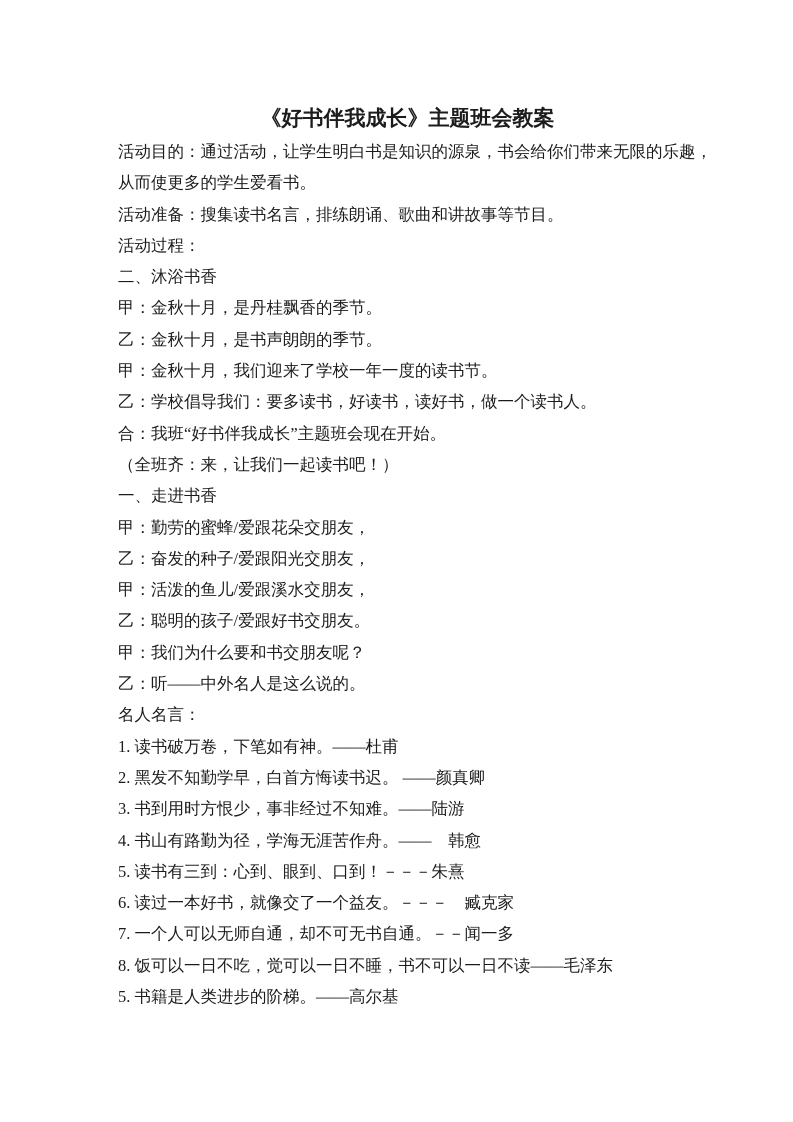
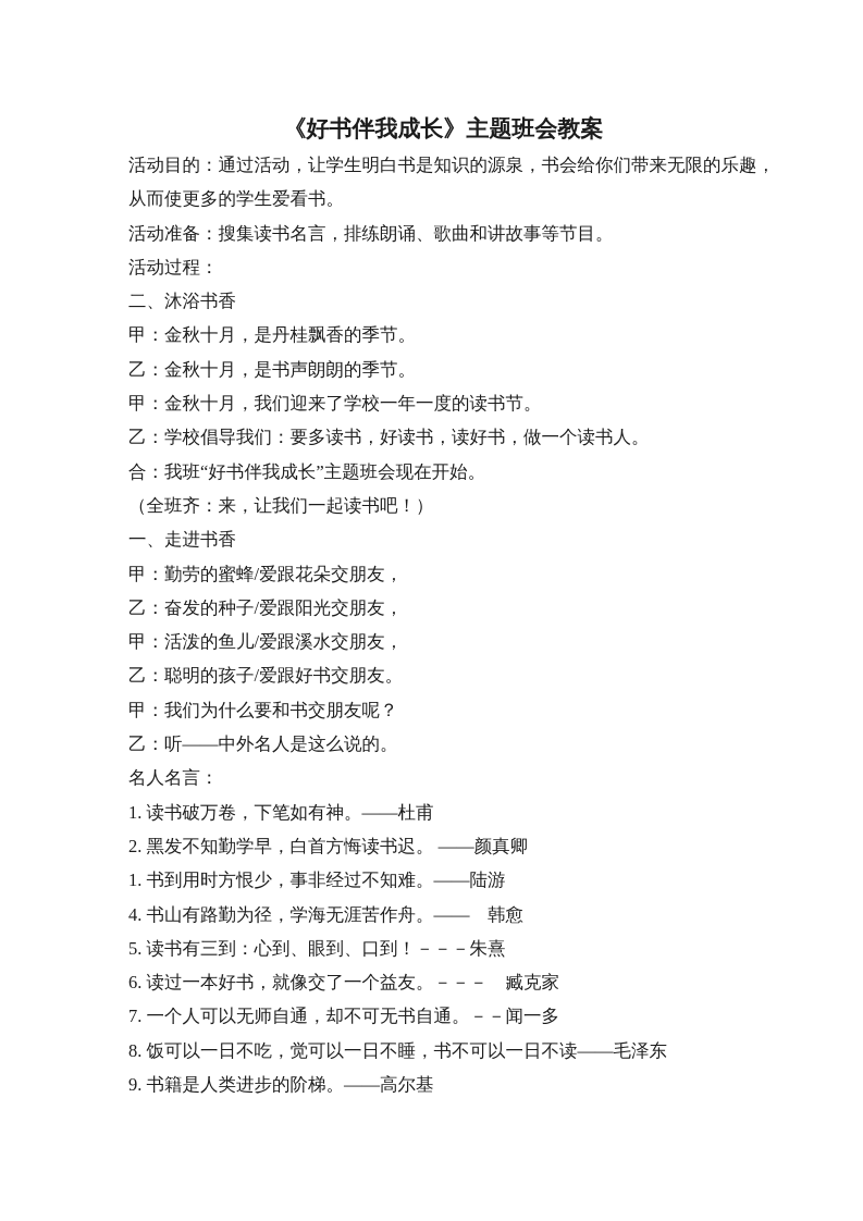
  《好书伴我成长》主题班会教案
  活动目的：通过活动，让学生明白书是知识的源泉，书会给你们带来无限的乐趣，
  从而使更多的学生爱看书。
  活动准备：搜集读书名言，排练朗诵、歌曲和讲故事等节目。
  活动过程：
  二、沐浴书香
  甲：金秋十月，是丹桂飘香的季节。
  乙：金秋十月，是书声朗朗的季节。
  甲：金秋十月，我们迎来了学校一年一度的读书节。
  乙：学校倡导我们：要多读书，好读书，读好书，做一个读书人。
  合：我班“好书伴我成长”主题班会现在开始。
  （全班齐：来，让我们一起读书吧！）
  一、走进书香
  甲：勤劳的蜜蜂/爱跟花朵交朋友，
  乙：奋发的种子/爱跟阳光交朋友，
  甲：活泼的鱼儿/爱跟溪水交朋友，
  乙：聪明的孩子/爱跟好书交朋友。
  甲：我们为什么要和书交朋友呢？
  乙：听——中外名人是这么说的。
  名人名言：
  1. 读书破万卷，下笔如有神。——杜甫
  2. 黑发不知勤学早，白首方悔读书迟。 ——颜真卿
- 3. 书到用时方恨少，事非经过不知难。——陆游
+ 1. 书到用时方恨少，事非经过不知难。——陆游
  4. 书山有路勤为径，学海无涯苦作舟。—— 韩愈
  5. 读书有三到：心到、眼到、口到！－－－朱熹
  6. 读过一本好书，就像交了一个益友。－－－ 臧克家
  7. 一个人可以无师自通，却不可无书自通。－－闻一多
  8. 饭可以一日不吃，觉可以一日不睡，书不可以一日不读——毛泽东
- 5. 书籍是人类进步的阶梯。——高尔基
+ 9. 书籍是人类进步的阶梯。——高尔基
